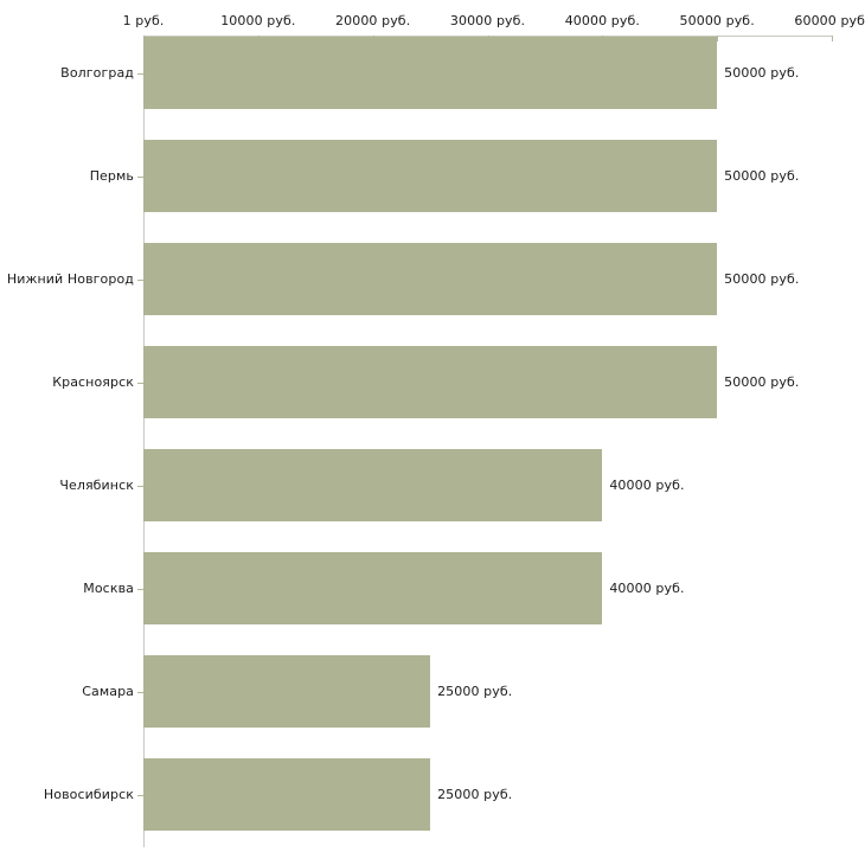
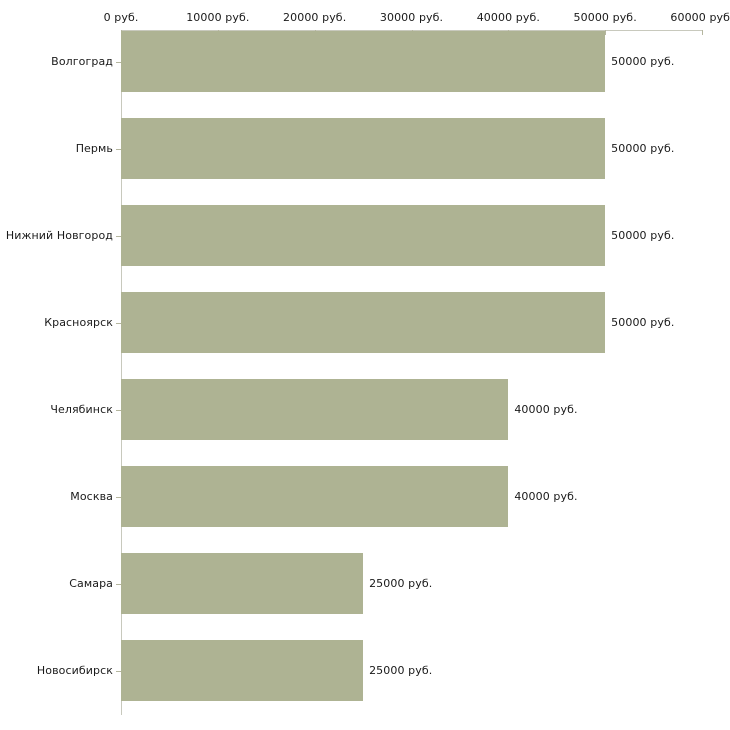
- 1 руб.
+ 0 руб.
  10000 руб.
  20000 руб.
  30000 руб.
  40000 руб.
  50000 руб.
  60000 руб
  Волгоград
  Пермь
  Нижний Новгород
  Красноярск
  Челябинск
  Москва
  Самара
  Новосибирск
  50000 руб.
  50000 руб.
  50000 руб.
  50000 руб.
  40000 руб.
  40000 руб.
  25000 руб.
  25000 руб.
